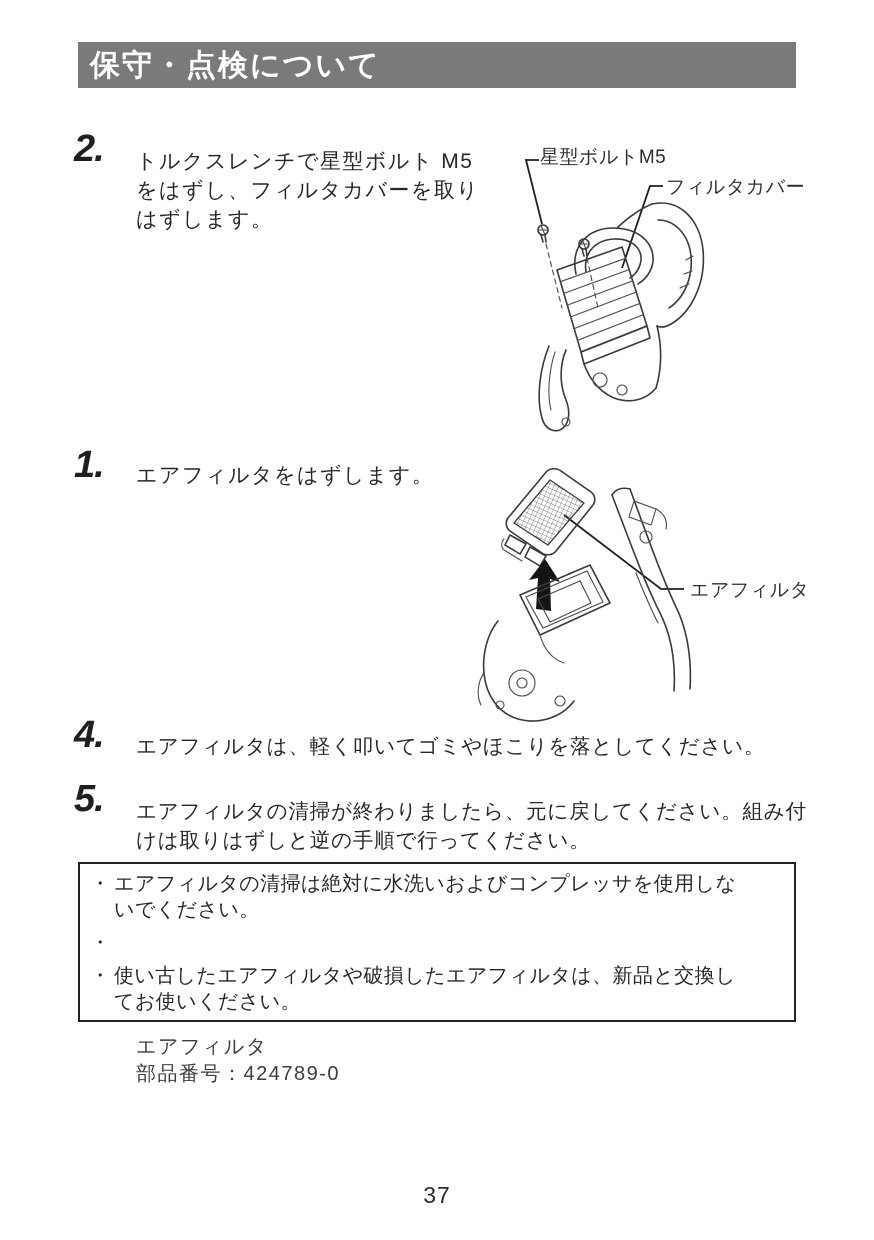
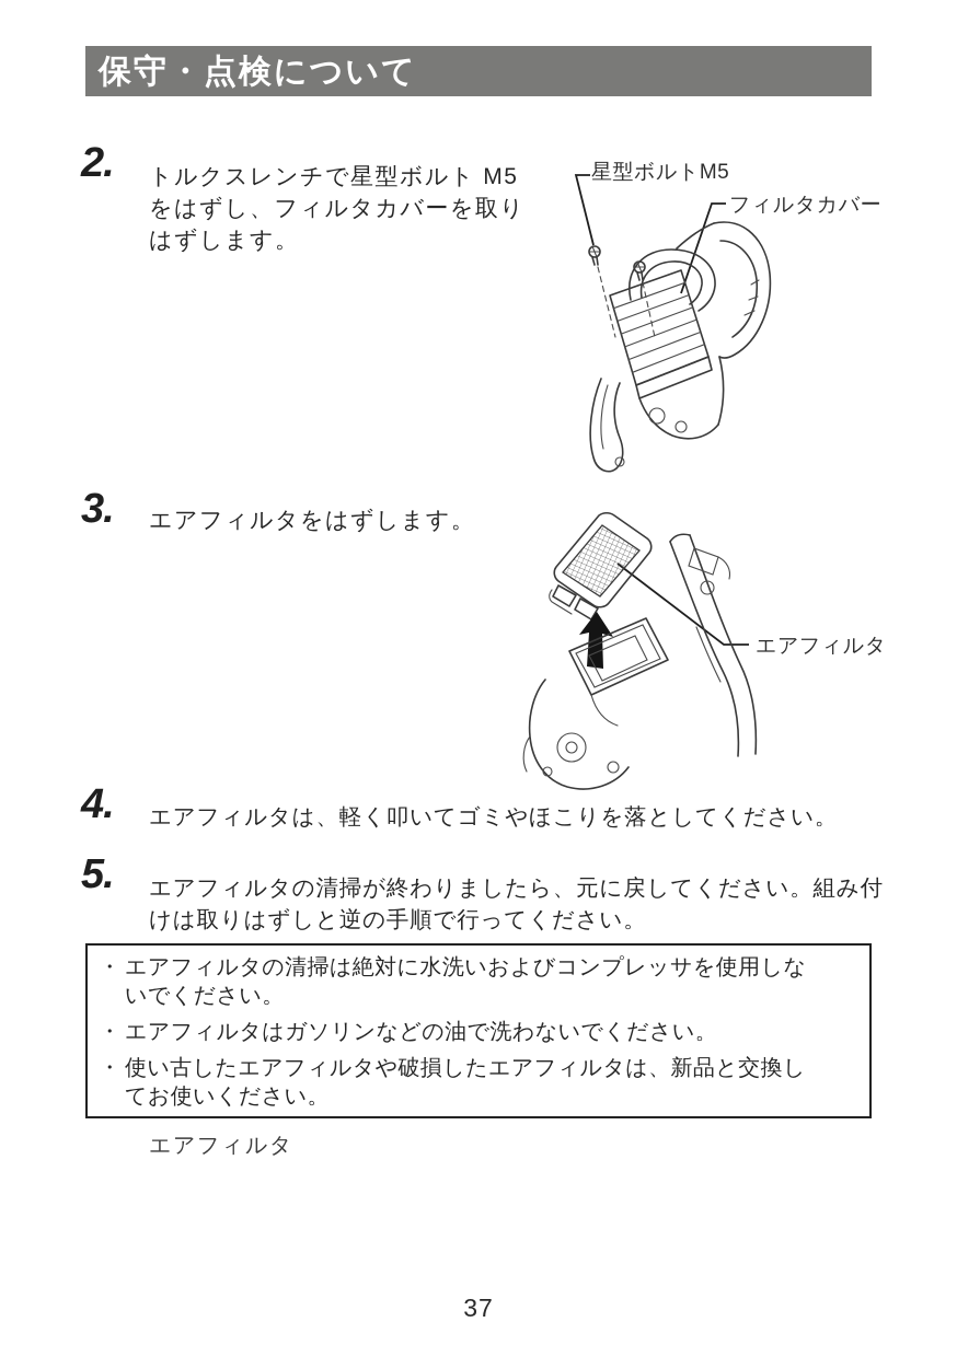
  保守・点検について
  2.
  トルクスレンチで星型ボルト M5
  をはずし、フィルタカバーを取り
  はずします。
  星型ボルトM5
  フィルタカバー
- 1.
+ 3.
  エアフィルタをはずします。
  エアフィルタ
  4.
  エアフィルタは、軽く叩いてゴミやほこりを落としてください。
  5.
  エアフィルタの清掃が終わりましたら、元に戻してください。組み付
  けは取りはずしと逆の手順で行ってください。
  ・
  エアフィルタの清掃は絶対に水洗いおよびコンプレッサを使用しな
  いでください。
  ・
+ エアフィルタはガソリンなどの油で洗わないでください。
  ・
  使い古したエアフィルタや破損したエアフィルタは、新品と交換し
  てお使いください。
  エアフィルタ
- 部品番号：424789-0
  37
